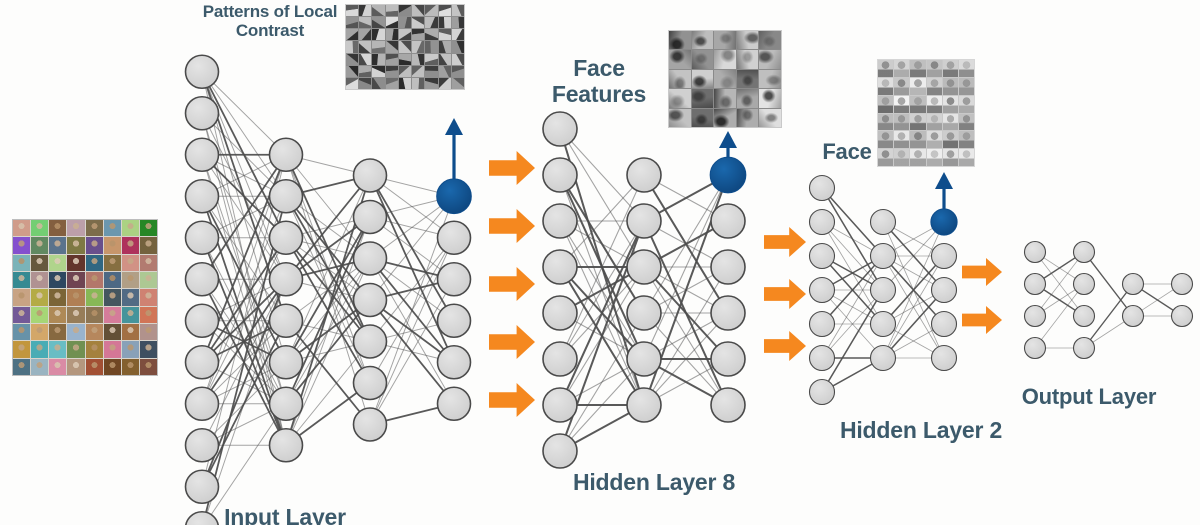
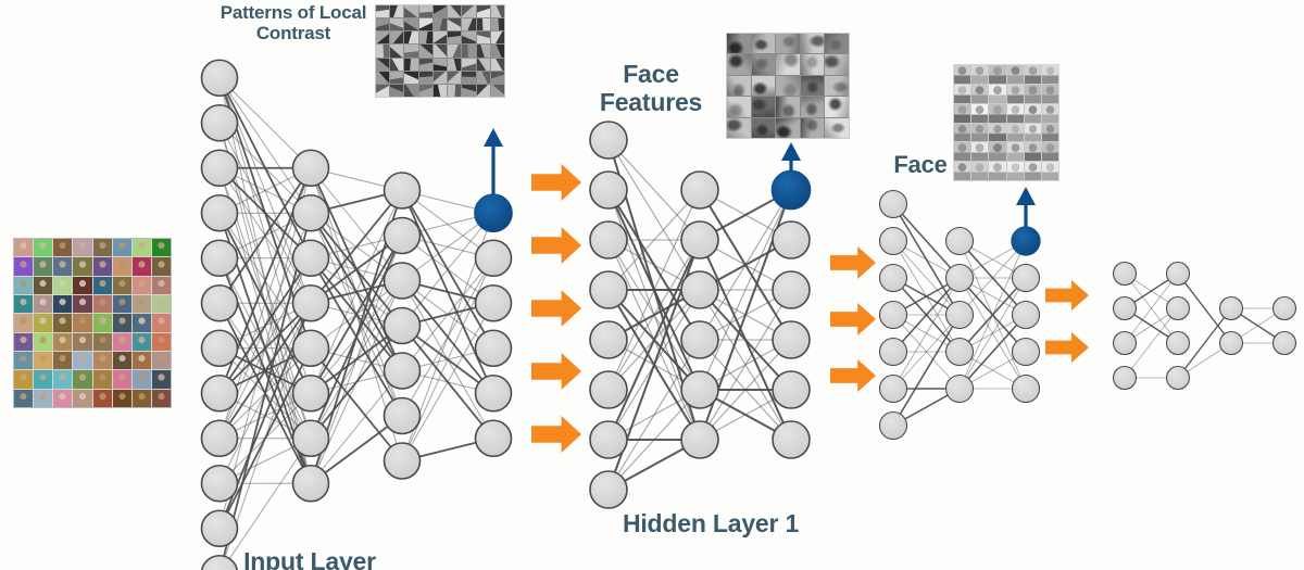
  Patterns of Local
  Contrast
  Face
  Features
  Face
  Input Layer
- Hidden Layer 8
+ Hidden Layer 1
- Hidden Layer 2
- Output Layer
